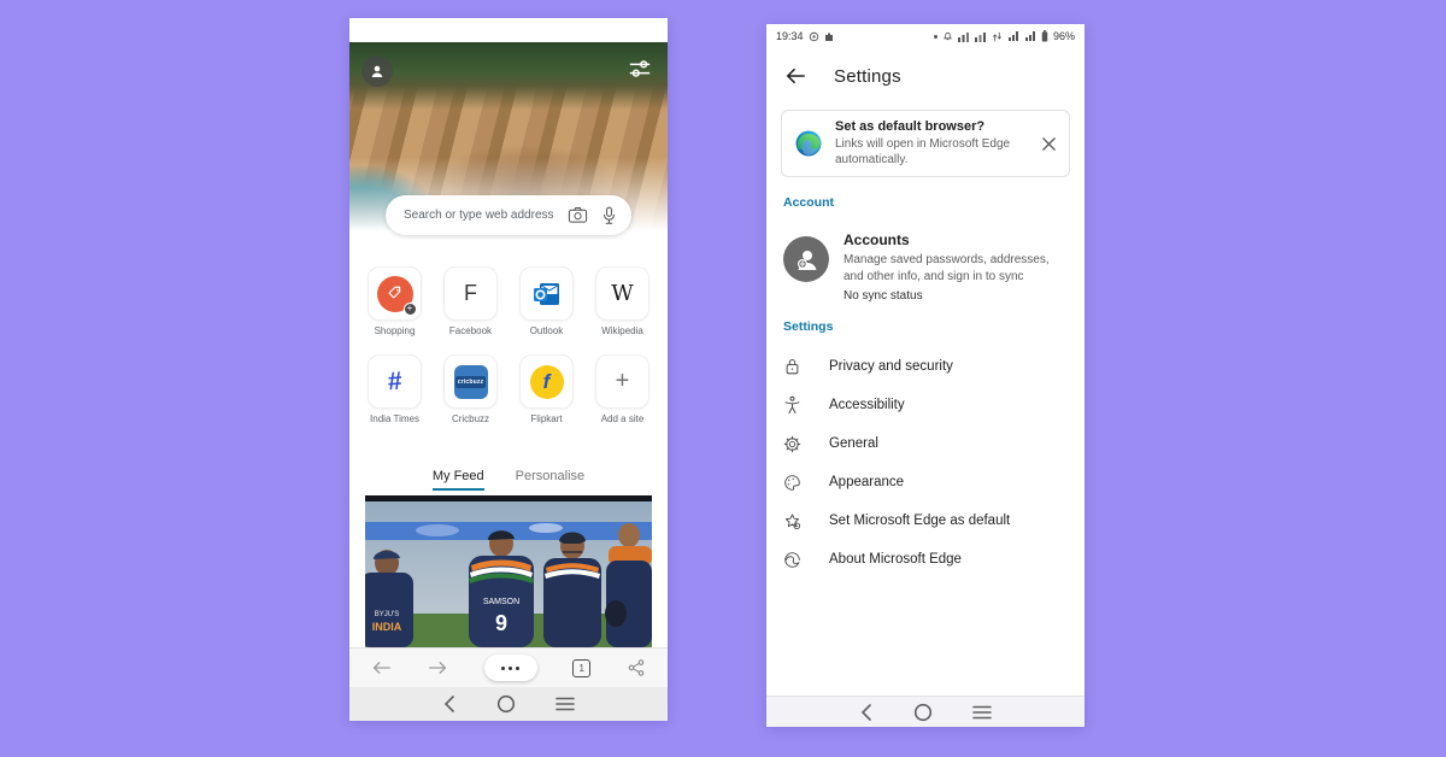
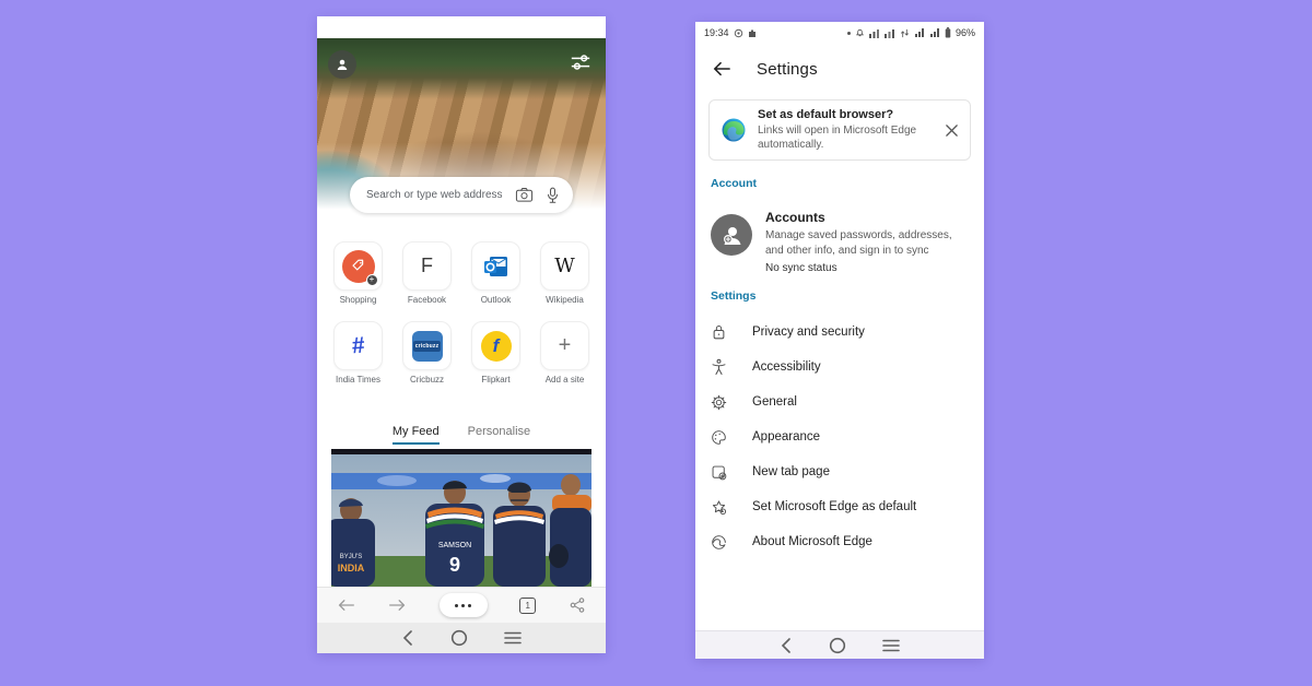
  Search or type web address
  +
  Shopping
  F
  Facebook
  Outlook
  W
  Wikipedia
  India Times
  Cricbuzz
  f
  Flipkart
  +
  Add a site
  My Feed
  Personalise
  INDIA
  9
  1
  19:34
  96%
  Settings
  Set as default browser?
  Links will open in Microsoft Edge automatically.
  Account
  Accounts
  Manage saved passwords, addresses, and other info, and sign in to sync
  No sync status
  Settings
  Privacy and security
  Accessibility
  General
  Appearance
+ New tab page
  Set Microsoft Edge as default
  About Microsoft Edge
